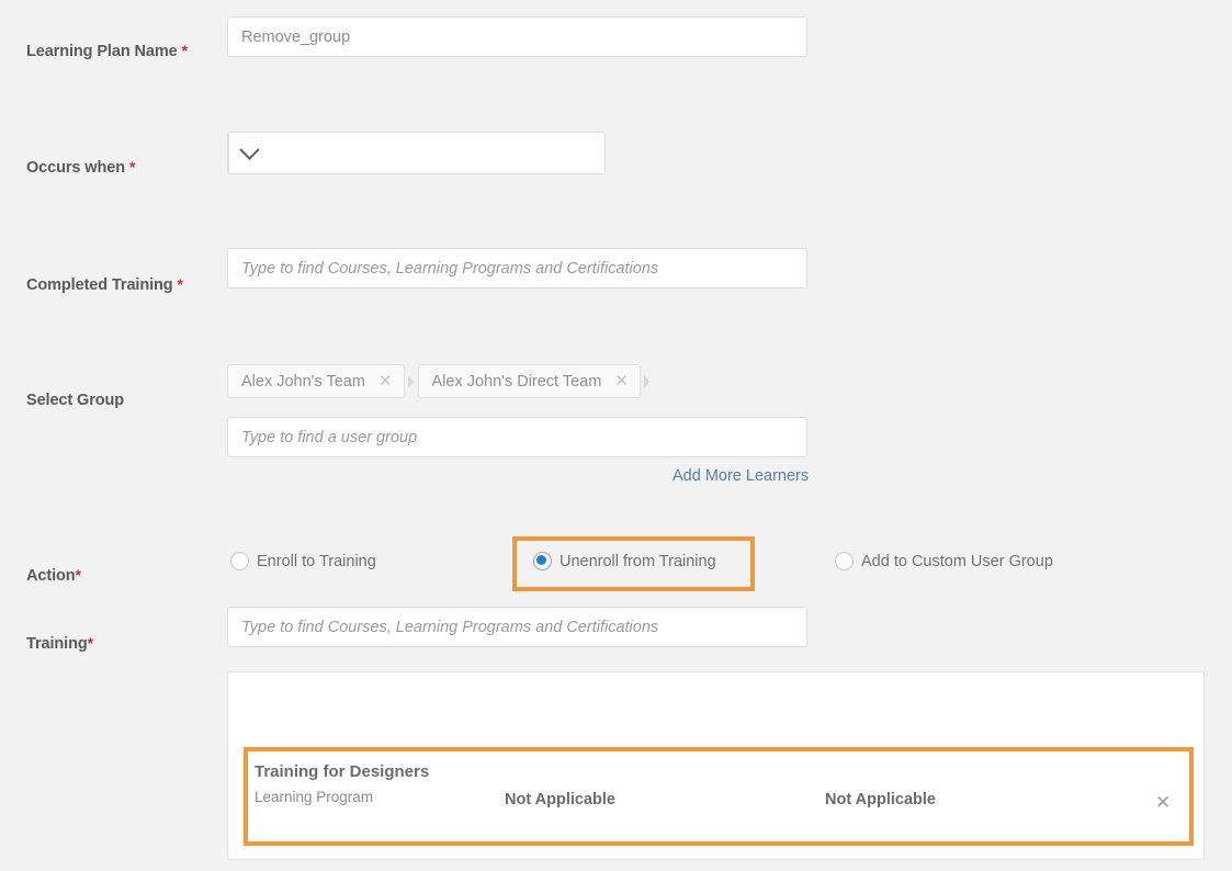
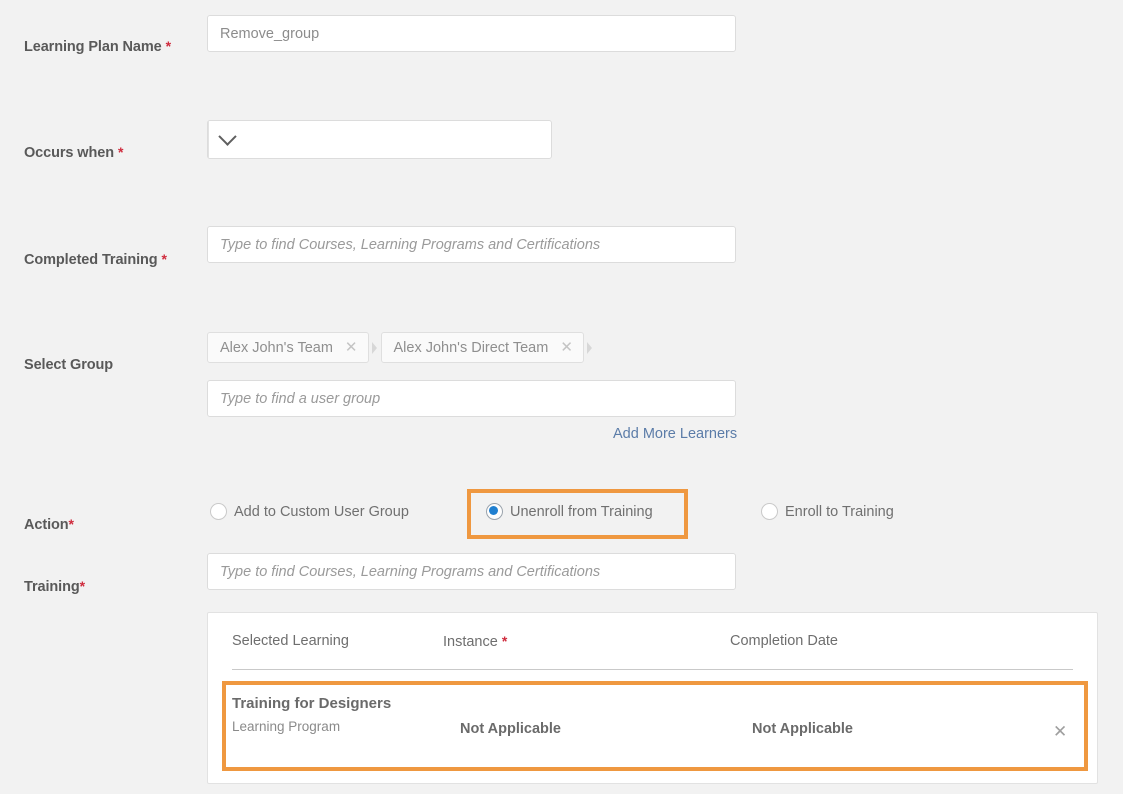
  Learning Plan Name *
  Remove_group
  Occurs when *
  Completed Training *
  Type to find Courses, Learning Programs and Certifications
  Select Group
  Alex John's Team
  ✕
  Alex John's Direct Team
  ✕
  Type to find a user group
  Add More Learners
  Action*
- Enroll to Training
+ Add to Custom User Group
  Unenroll from Training
- Add to Custom User Group
+ Enroll to Training
  Training*
  Type to find Courses, Learning Programs and Certifications
+ Selected Learning
+ Instance *
+ Completion Date
  Training for Designers
  Learning Program
  Not Applicable
  Not Applicable
  ✕
